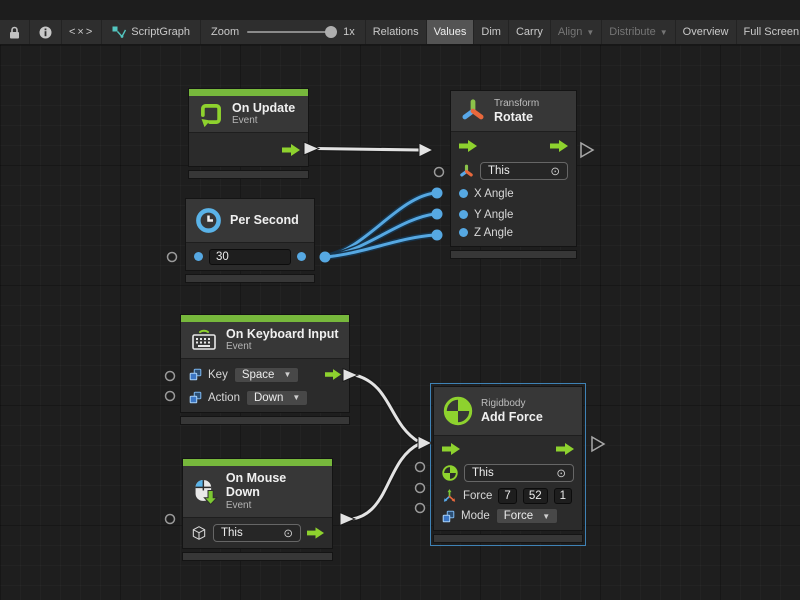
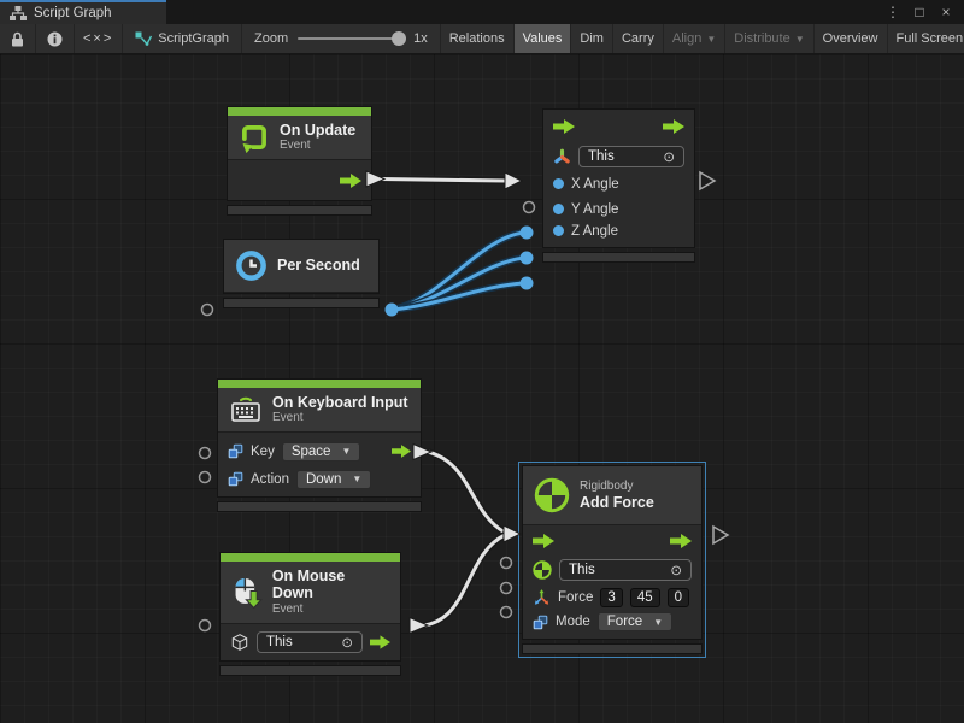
+ Script Graph
+ ⋮
+ □
+ ×
  <×>
  ScriptGraph
  Zoom
  1x
  Relations
  Values
  Dim
  Carry
  Align
  ▼
  Distribute
  ▼
  Overview
  Full Screen
  On Update
  Event
- Transform
- Rotate
  This
  ⊙
  X Angle
  Y Angle
  Z Angle
  Per Second
- 30
  On Keyboard Input
  Event
  Key
  Space
  ▼
  Action
  Down
  ▼
  On Mouse Down
  Event
  This
  ⊙
  Rigidbody
  Add Force
  This
  ⊙
  Force
- 7
+ 3
- 52
+ 45
- 1
+ 0
  Mode
  Force
  ▼
